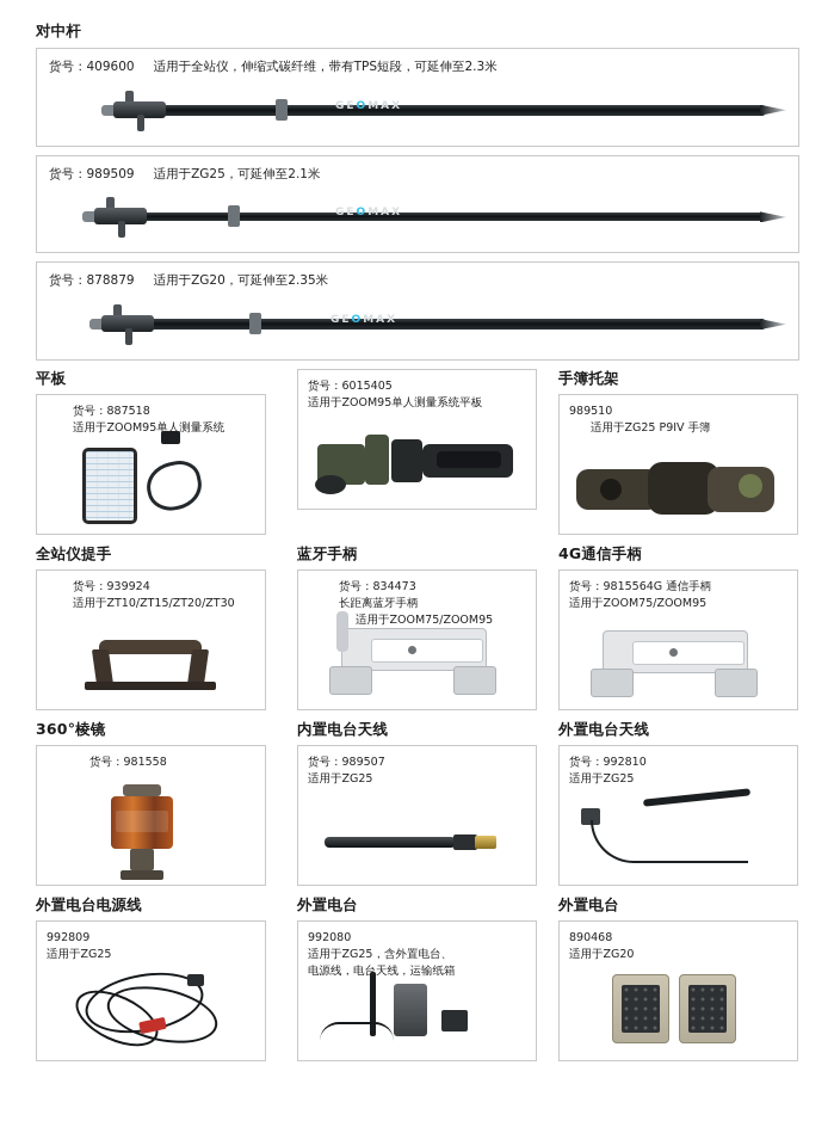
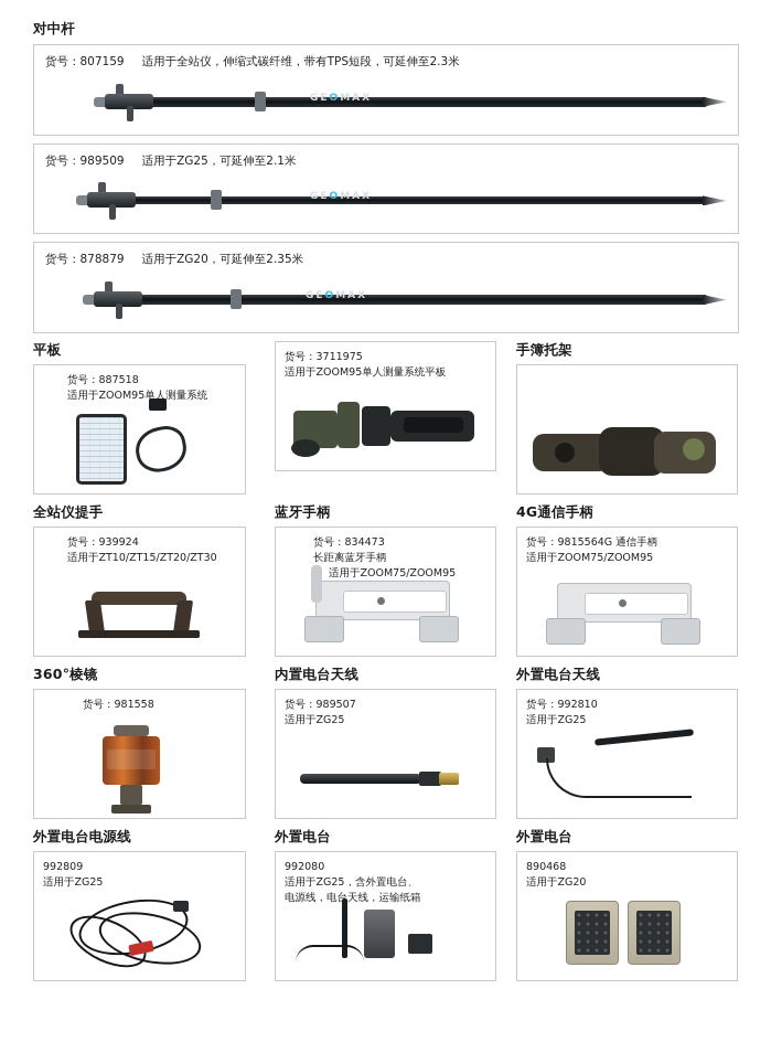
  对中杆
- 货号：409600 适用于全站仪，伸缩式碳纤维，带有TPS短段，可延伸至2.3米
+ 货号：807159 适用于全站仪，伸缩式碳纤维，带有TPS短段，可延伸至2.3米
  GEOMAX
  货号：989509 适用于ZG25，可延伸至2.1米
  GEOMAX
  货号：878879 适用于ZG20，可延伸至2.35米
  GEOMAX
  平板
  货号：887518
  适用于ZOOM95单人测量系统
- 货号：6015405
+ 货号：3711975
  适用于ZOOM95单人测量系统平板
  手簿托架
- 989510
- 适用于ZG25 P9IV 手簿
  全站仪提手
  货号：939924
  适用于ZT10/ZT15/ZT20/ZT30
  蓝牙手柄
  货号：834473
  长距离蓝牙手柄
  适用于ZOOM75/ZOOM95
  4G通信手柄
  货号：9815564G 通信手柄
  适用于ZOOM75/ZOOM95
  360°棱镜
  货号：981558
  内置电台天线
  货号：989507
  适用于ZG25
  外置电台天线
  货号：992810
  适用于ZG25
  外置电台电源线
  992809
  适用于ZG25
  外置电台
  992080
  适用于ZG25，含外置电台、
  电源线，电台天线，运输纸箱
  外置电台
  890468
  适用于ZG20
